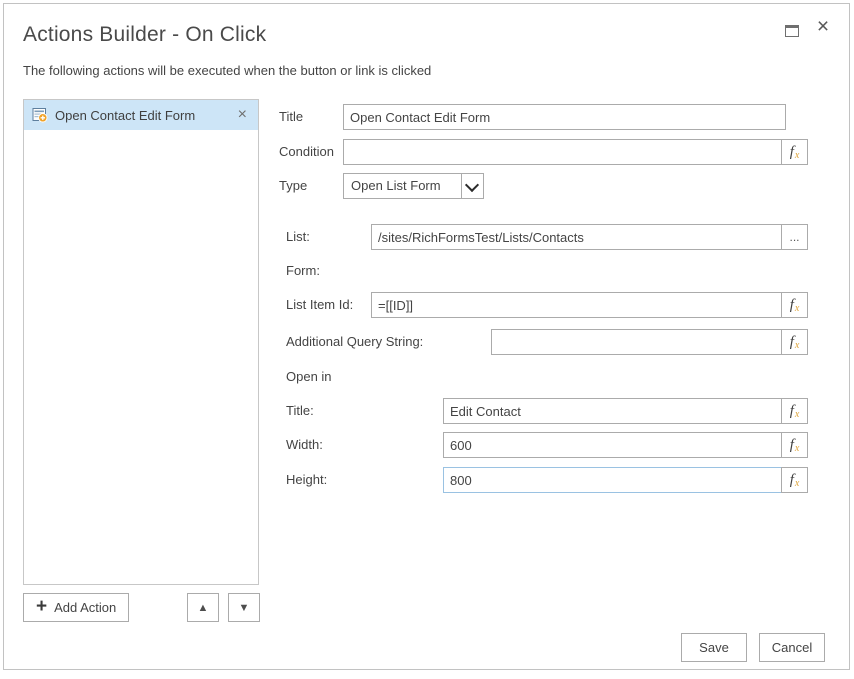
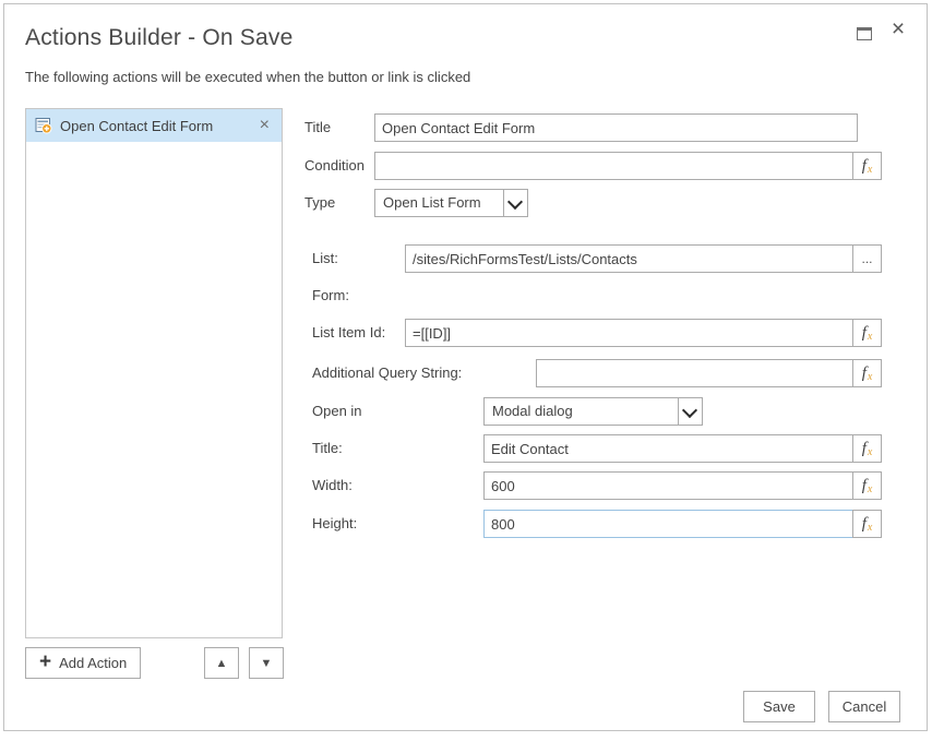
- Actions Builder - On Click
+ Actions Builder - On Save
  ×
  The following actions will be executed when the button or link is clicked
  Open Contact Edit Form
  ×
  +
  Add Action
  ▲
  ▼
  Title
  Open Contact Edit Form
  Condition
  f
  x
  Type
  Open List Form
  List:
  /sites/RichFormsTest/Lists/Contacts
  ...
  Form:
  List Item Id:
  =[[ID]]
  f
  x
  Additional Query String:
  f
  x
  Open in
+ Modal dialog
  Title:
  Edit Contact
  f
  x
  Width:
  600
  f
  x
  Height:
  800
  f
  x
  Save
  Cancel
